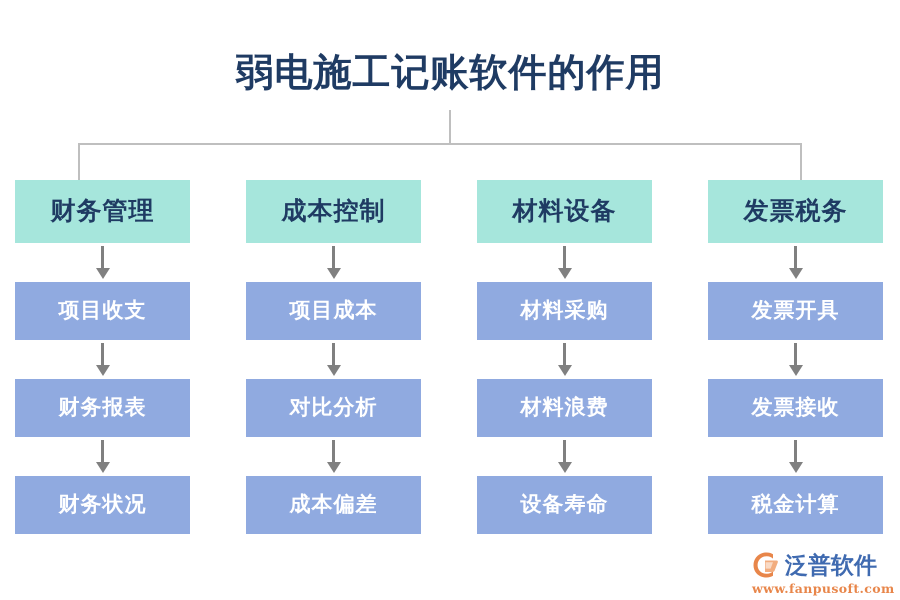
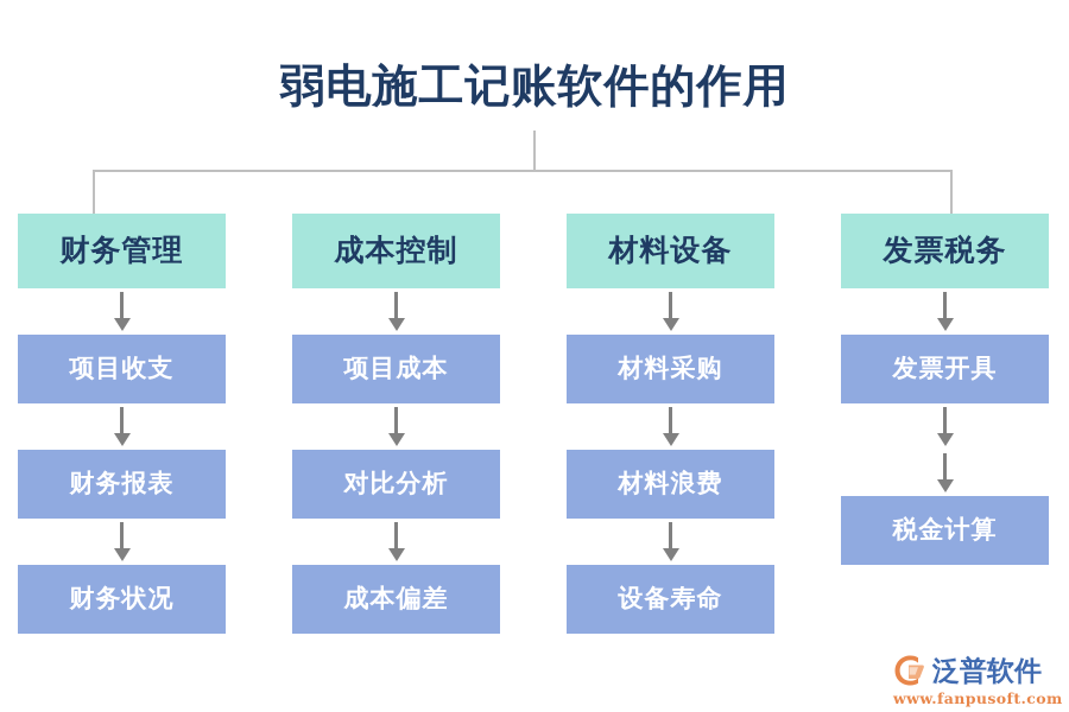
  弱电施工记账软件的作用
  财务管理
  项目收支
  财务报表
  财务状况
  成本控制
  项目成本
  对比分析
  成本偏差
  材料设备
  材料采购
  材料浪费
  设备寿命
  发票税务
  发票开具
- 发票接收
  税金计算
  泛普软件
  www.fanpusoft.com
